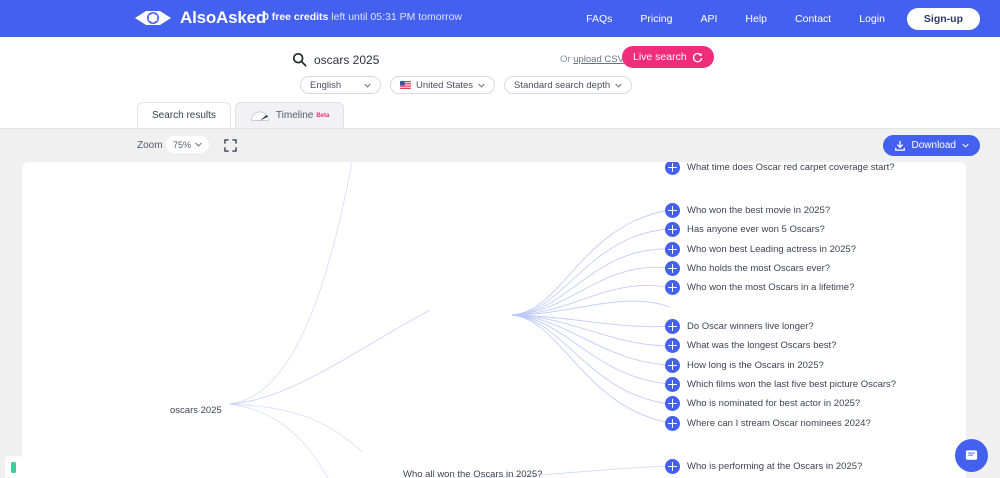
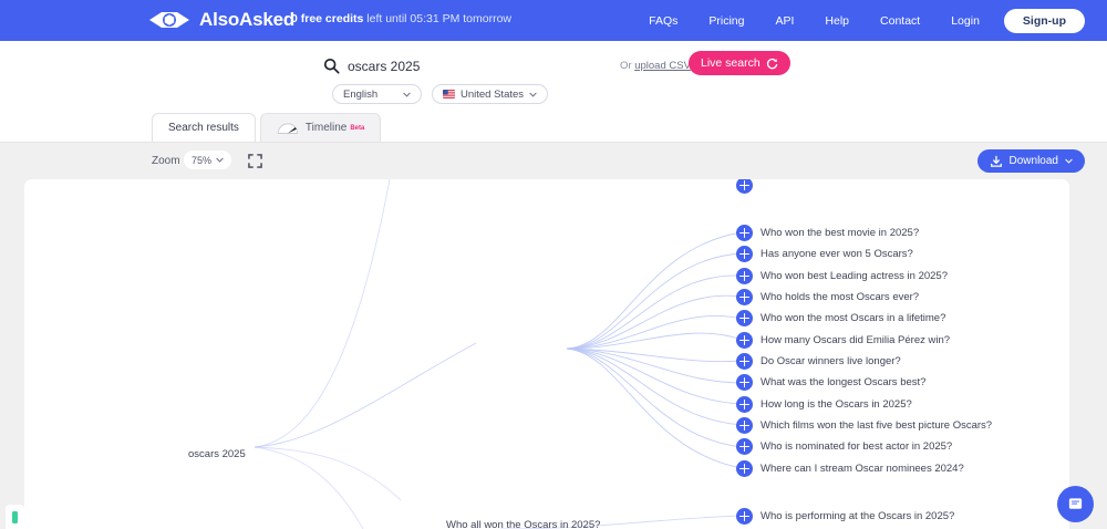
  AlsoAsked
  0 free credits left until 05:31 PM tomorrow
  FAQs
  Pricing
  API
  Help
  Contact
  Login
  Sign-up
  oscars 2025
  Or upload CSV
  Live search
  English
  United States
- Standard search depth
  Search results
  Timeline
  Zoom
  75%
  Download
  oscars 2025
  Who all won the Oscars in 2025?
- What time does Oscar red carpet coverage start?
  Who won the best movie in 2025?
  Has anyone ever won 5 Oscars?
  Who won best Leading actress in 2025?
  Who holds the most Oscars ever?
  Who won the most Oscars in a lifetime?
+ How many Oscars did Emilia Pérez win?
  Do Oscar winners live longer?
  What was the longest Oscars best?
  How long is the Oscars in 2025?
  Which films won the last five best picture Oscars?
  Who is nominated for best actor in 2025?
  Where can I stream Oscar nominees 2024?
  Who is performing at the Oscars in 2025?
